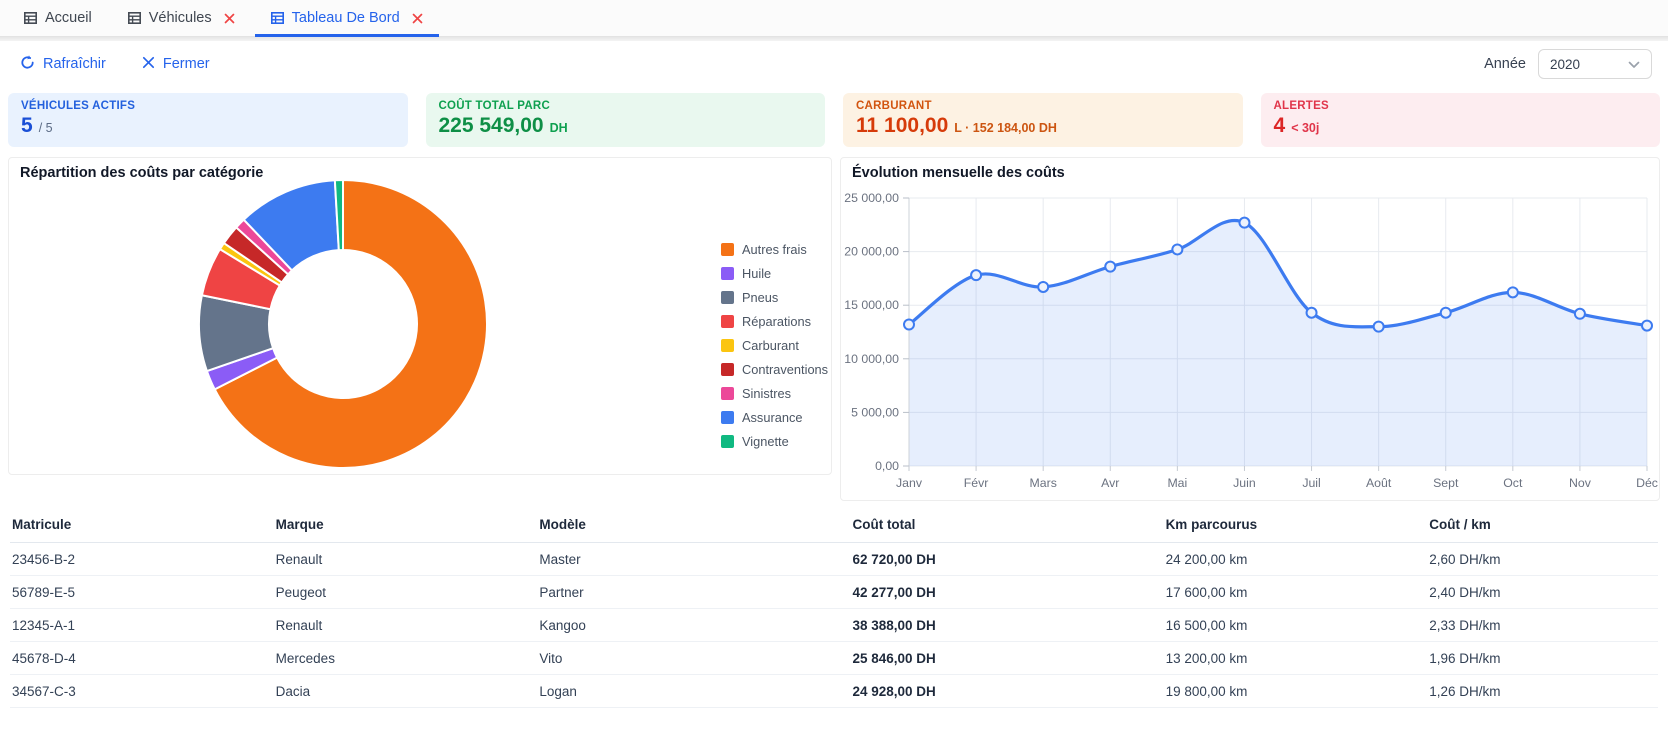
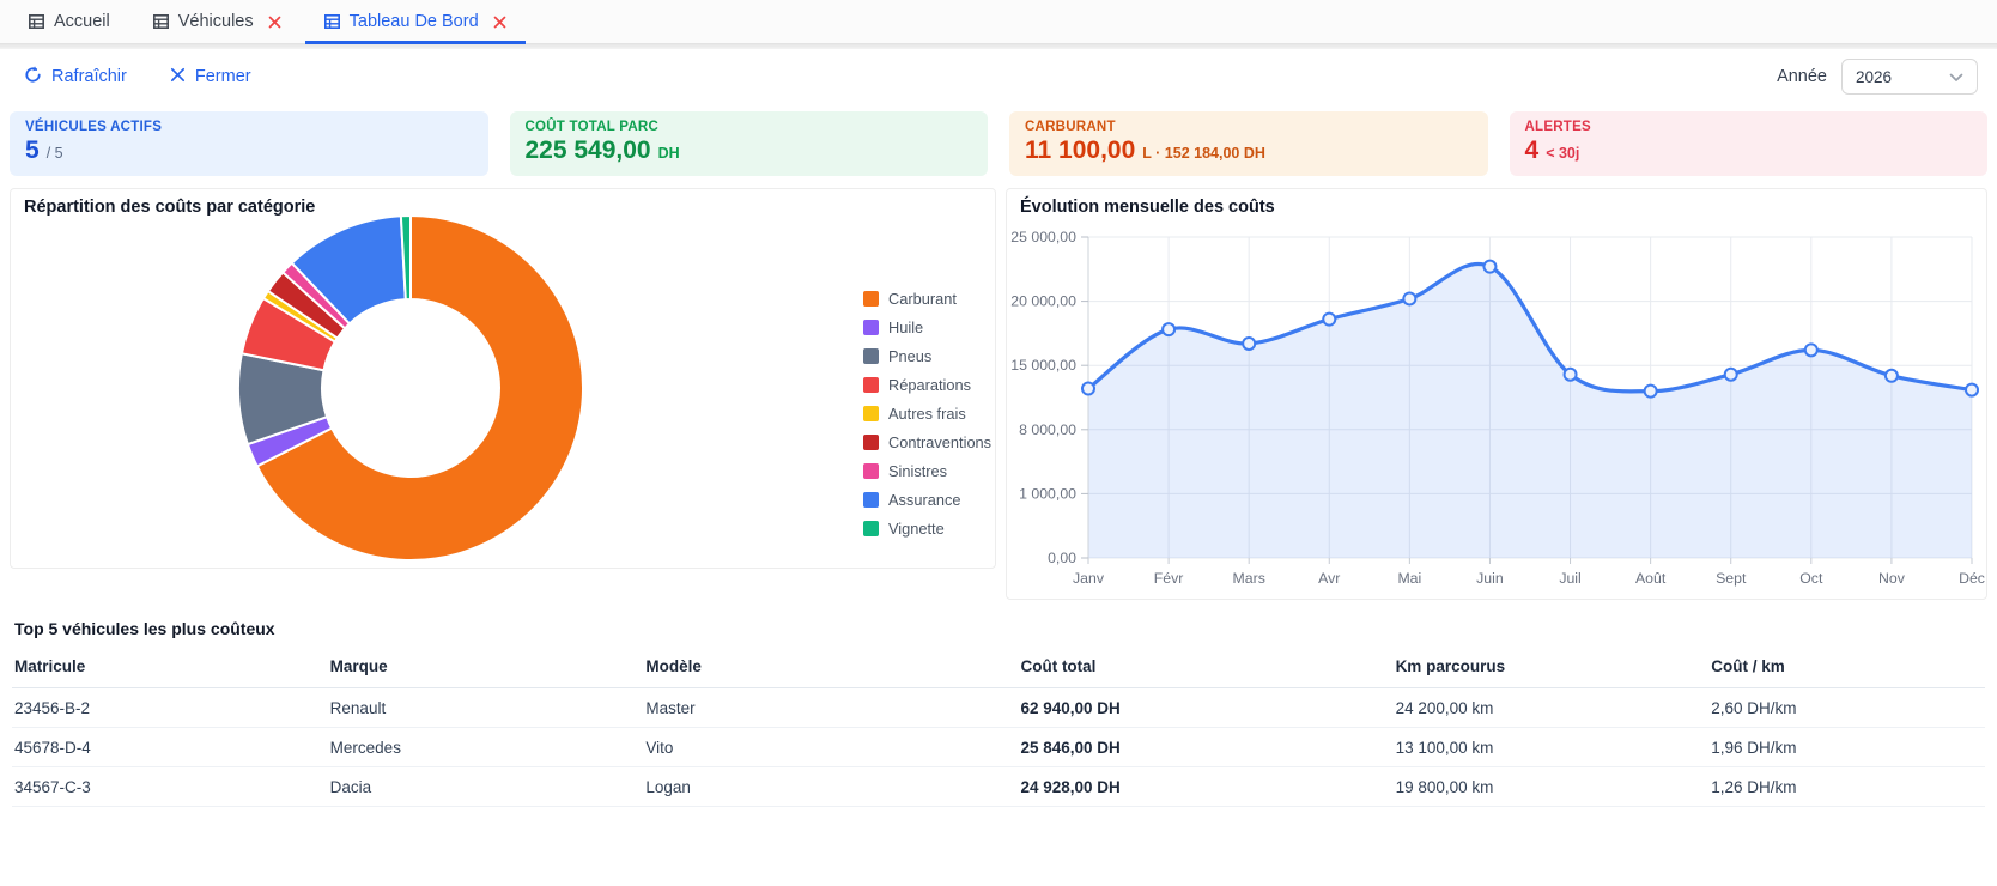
  Accueil
  Véhicules
  Tableau De Bord
  Rafraîchir
  Fermer
  Année
- 2020
+ 2026
  VÉHICULES ACTIFS
  5
  / 5
  COÛT TOTAL PARC
  225 549,00
  DH
  CARBURANT
  11 100,00
  L · 152 184,00 DH
  ALERTES
  4
  < 30j
  Répartition des coûts par catégorie
- Autres frais
+ Carburant
  Huile
  Pneus
  Réparations
- Carburant
+ Autres frais
  Contraventions
  Sinistres
  Assurance
  Vignette
  Évolution mensuelle des coûts
  25 000,00
  20 000,00
  15 000,00
- 10 000,00
+ 8 000,00
- 5 000,00
+ 1 000,00
  0,00
  Janv
  Févr
  Mars
  Avr
  Mai
  Juin
  Juil
  Août
  Sept
  Oct
  Nov
  Déc
+ Top 5 véhicules les plus coûteux
  Matricule	Marque	Modèle	Coût total	Km parcourus	Coût / km
- 23456-B-2	Renault	Master	62 720,00 DH	24 200,00 km	2,60 DH/km
+ 23456-B-2	Renault	Master	62 940,00 DH	24 200,00 km	2,60 DH/km
- 56789-E-5	Peugeot	Partner	42 277,00 DH	17 600,00 km	2,40 DH/km
- 12345-A-1	Renault	Kangoo	38 388,00 DH	16 500,00 km	2,33 DH/km
- 45678-D-4	Mercedes	Vito	25 846,00 DH	13 200,00 km	1,96 DH/km
+ 45678-D-4	Mercedes	Vito	25 846,00 DH	13 100,00 km	1,96 DH/km
  34567-C-3	Dacia	Logan	24 928,00 DH	19 800,00 km	1,26 DH/km
